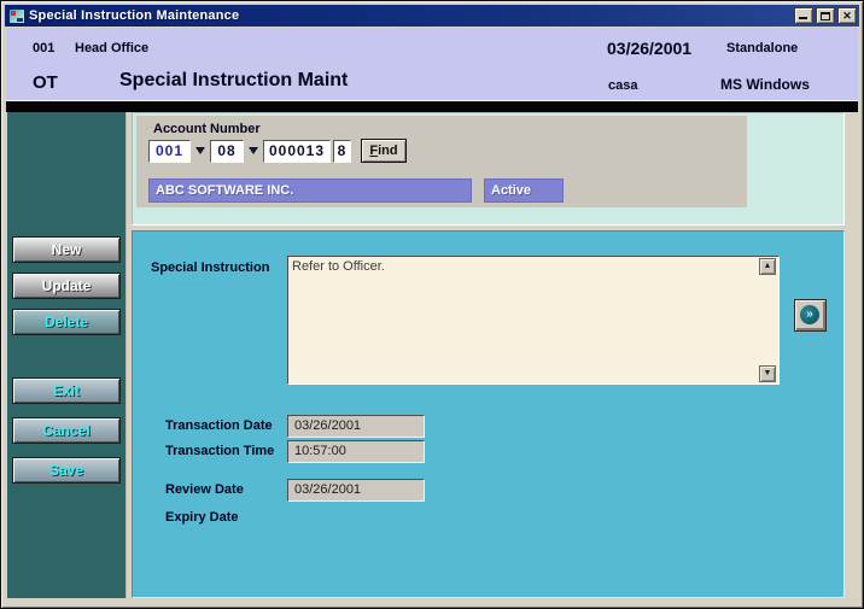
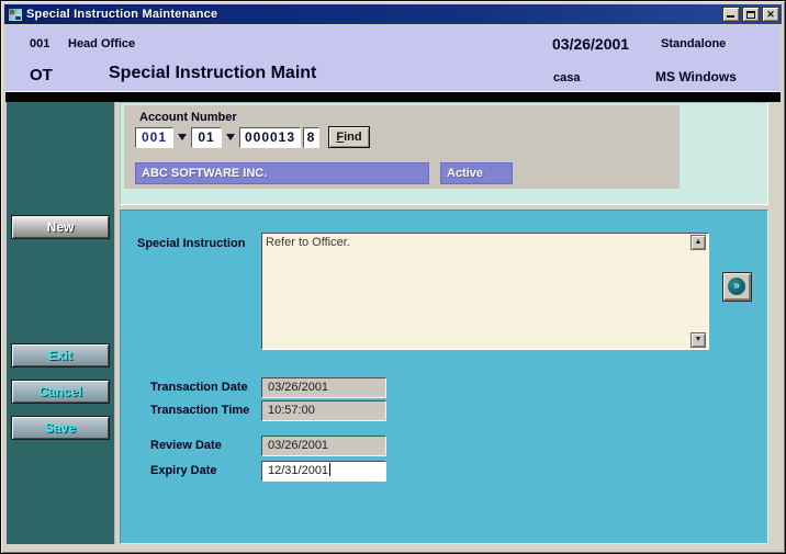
  Special Instruction Maintenance
  ✕
  001
  Head Office
  OT
  Special Instruction Maint
  03/26/2001
  Standalone
  casa
  MS Windows
  New
- Update
- Delete
  Exit
  Cancel
  Save
  Account Number
  001
- 08
+ 01
  000013
  8
  Find
  ABC SOFTWARE INC.
  Active
  Special Instruction
  Refer to Officer.
  »
  Transaction Date
  03/26/2001
  Transaction Time
  10:57:00
  Review Date
  03/26/2001
  Expiry Date
+ 12/31/2001
